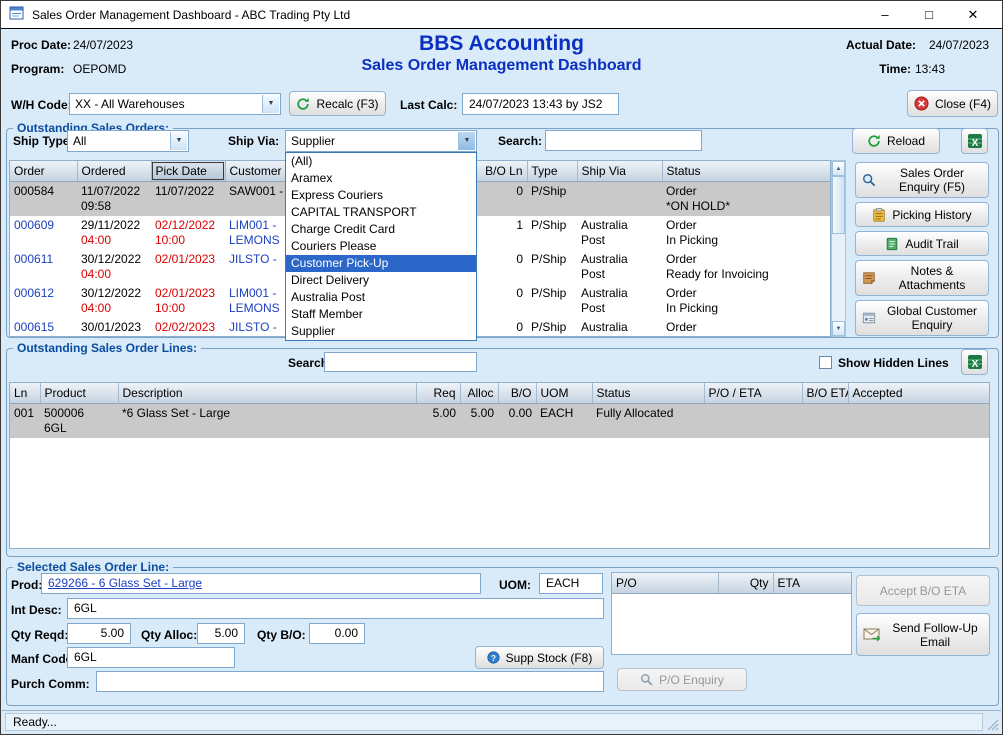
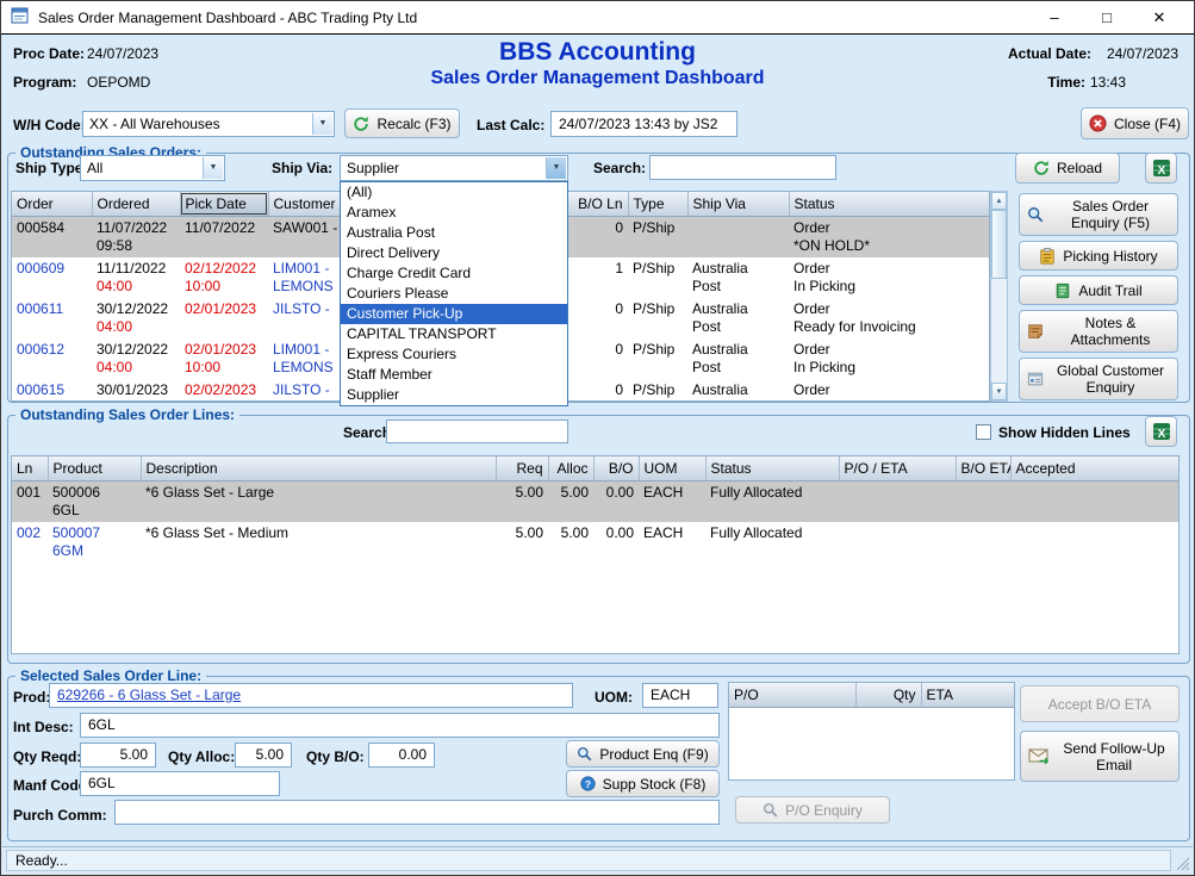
  Sales Order Management Dashboard - ABC Trading Pty Ltd
  –
  □
  ✕
  Proc Date:
  24/07/2023
  Program:
  OEPOMD
  BBS Accounting
  Sales Order Management Dashboard
  Actual Date:
  24/07/2023
  Time:
  13:43
  W/H Code
  XX - All Warehouses
  Recalc (F3)
  Last Calc:
  24/07/2023 13:43 by JS2
  Close (F4)
  Outstanding Sales Orders:
  Ship Typ
  All
  Ship Via:
  Supplier
  Search:
  Reload
  X
  Order	Ordered	Pick Date	Customer	B/O Ln	Type	Ship Via	Status
  000584	11/07/202209:58	11/07/2022	SAW001 -	0	P/Ship		Order*ON HOLD*
- 000609	29/11/202204:00	02/12/202210:00	LIM001 -LEMONS	1	P/Ship	AustraliaPost	OrderIn Picking
+ 000609	11/11/202204:00	02/12/202210:00	LIM001 -LEMONS	1	P/Ship	AustraliaPost	OrderIn Picking
  000611	30/12/202204:00	02/01/2023	JILSTO -	0	P/Ship	AustraliaPost	OrderReady for Invoicing
  000612	30/12/202204:00	02/01/202310:00	LIM001 -LEMONS	0	P/Ship	AustraliaPost	OrderIn Picking
  000615	30/01/2023	02/02/2023	JILSTO -	0	P/Ship	Australia	Order
  Sales Order Enquiry (F5)
  Picking History
  Audit Trail
  Notes & Attachments
  Global Customer Enquiry
  Outstanding Sales Order Lines:
  Searc
  Show Hidden Lines
  X
  Ln	Product	Description	Req	Alloc	B/O	UOM	Status	P/O / ETA	B/O ET	Accepted
  001	5000066GL	*6 Glass Set - Large	5.00	5.00	0.00	EACH	Fully Allocated
+ 002	5000076GM	*6 Glass Set - Medium	5.00	5.00	0.00	EACH	Fully Allocated
  (All)
  Aramex
- Express Couriers
+ Australia Post
- CAPITAL TRANSPORT
+ Direct Delivery
  Charge Credit Card
  Couriers Please
  Customer Pick-Up
- Direct Delivery
+ CAPITAL TRANSPORT
- Australia Post
+ Express Couriers
  Staff Member
  Supplier
  Selected Sales Order Line:
  Prod
  629266 - 6 Glass Set - Large
  UOM:
  EACH
  Int Desc:
  6GL
  Qty Reqd
  5.00
  Qty Alloc:
  5.00
  Qty B/O:
  0.00
+ Product Enq (F9)
  Manf Cod
  6GL
  ?
  Supp Stock (F8)
  Purch Comm:
  P/O	Qty	ETA
  P/O Enquiry
  Accept B/O ETA
  Send Follow-Up Email
  Ready...
